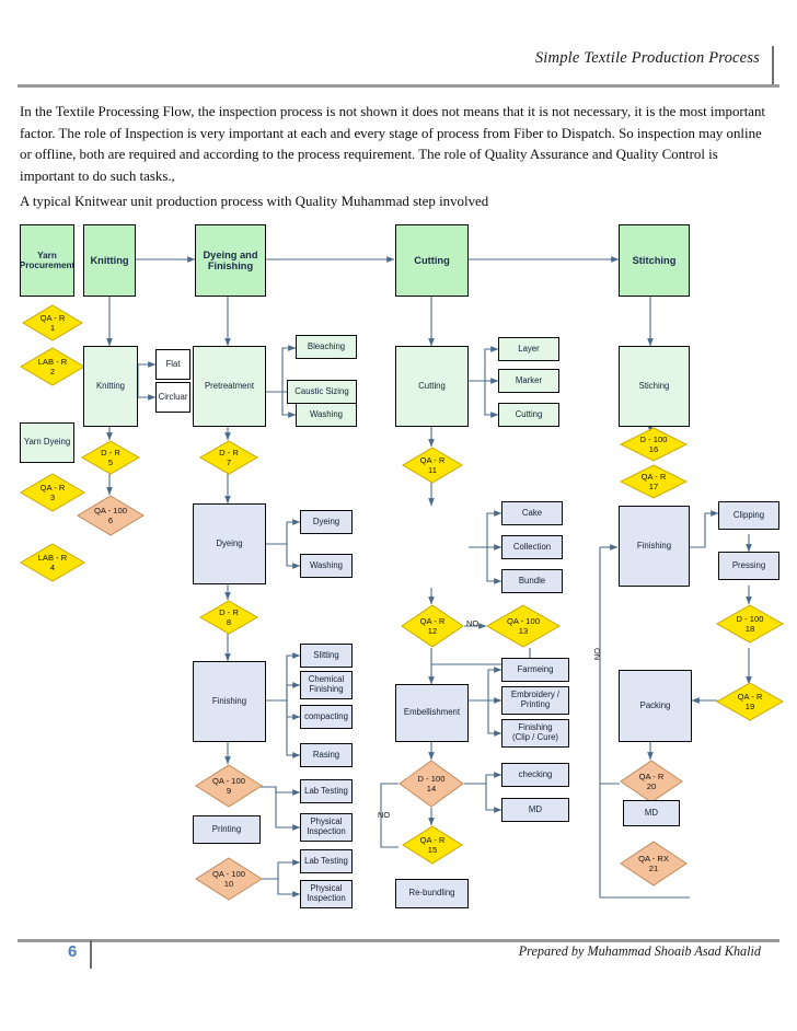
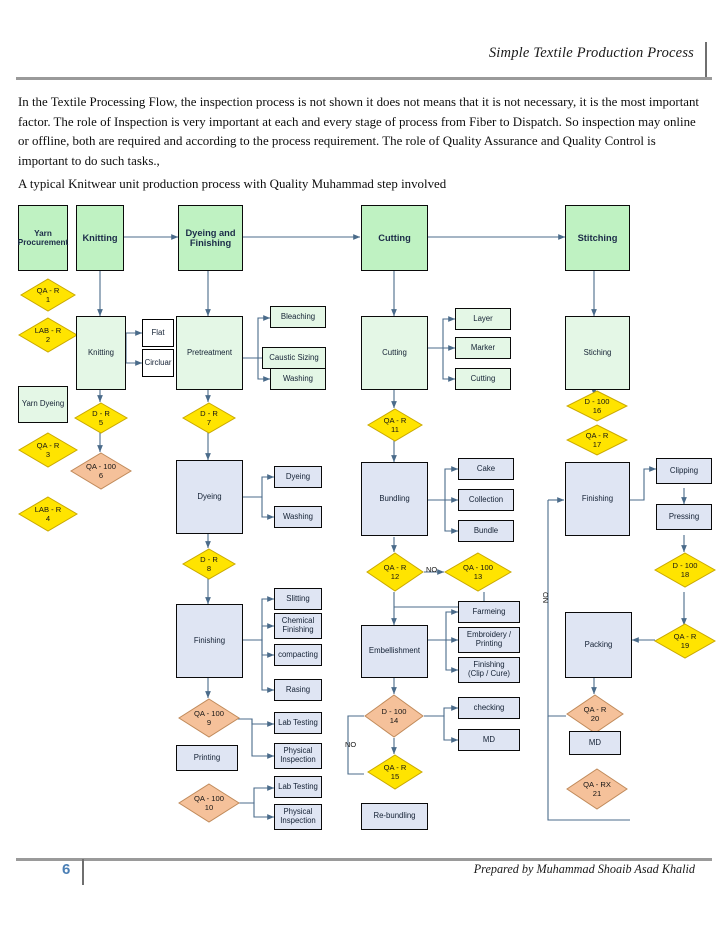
  Simple Textile Production Process
  In the Textile Processing Flow, the inspection process is not shown it does not means that it is not necessary, it is the most important factor. The role of Inspection is very important at each and every stage of process from Fiber to Dispatch. So inspection may online or offline, both are required and according to the process requirement. The role of Quality Assurance and Quality Control is important to do such tasks.,
  A typical Knitwear unit production process with Quality Muhammad step involved
  Yarn
  Procurement
  Knitting
  Dyeing and
  Finishing
  Cutting
  Stitching
  QA - R
  1
  LAB - R
  2
  Yarn Dyeing
  QA - R
  3
  LAB - R
  4
  Knitting
  Flat
  Circluar
  D - R
  5
  QA - 100
  6
  Pretreatment
  Bleaching
  Caustic Sizing
  Washing
  D - R
  7
  Dyeing
  Dyeing
  Washing
  D - R
  8
  Finishing
  Slitting
  Chemical
  Finishing
  compacting
  Rasing
  QA - 100
  9
  Lab Testing
  Physical
  Inspection
  Printing
  QA - 100
  10
  Lab Testing
  Physical
  Inspection
  Cutting
  Layer
  Marker
  Cutting
  QA - R
  11
+ Bundling
  Cake
  Collection
  Bundle
  QA - R
  12
  NO
  QA - 100
  13
  Embellishment
  Farmeing
  Embroidery /
  Printing
  Finishing
  (Clip / Cure)
  D - 100
  14
  checking
  MD
  NO
  QA - R
  15
  Re-bundling
  Stiching
  D - 100
  16
  QA - R
  17
  Finishing
  Clipping
  Pressing
  D - 100
  18
  QA - R
  19
  Packing
  QA - R
  20
  MD
  QA - RX
  21
  6
  Prepared by Muhammad Shoaib Asad Khalid
